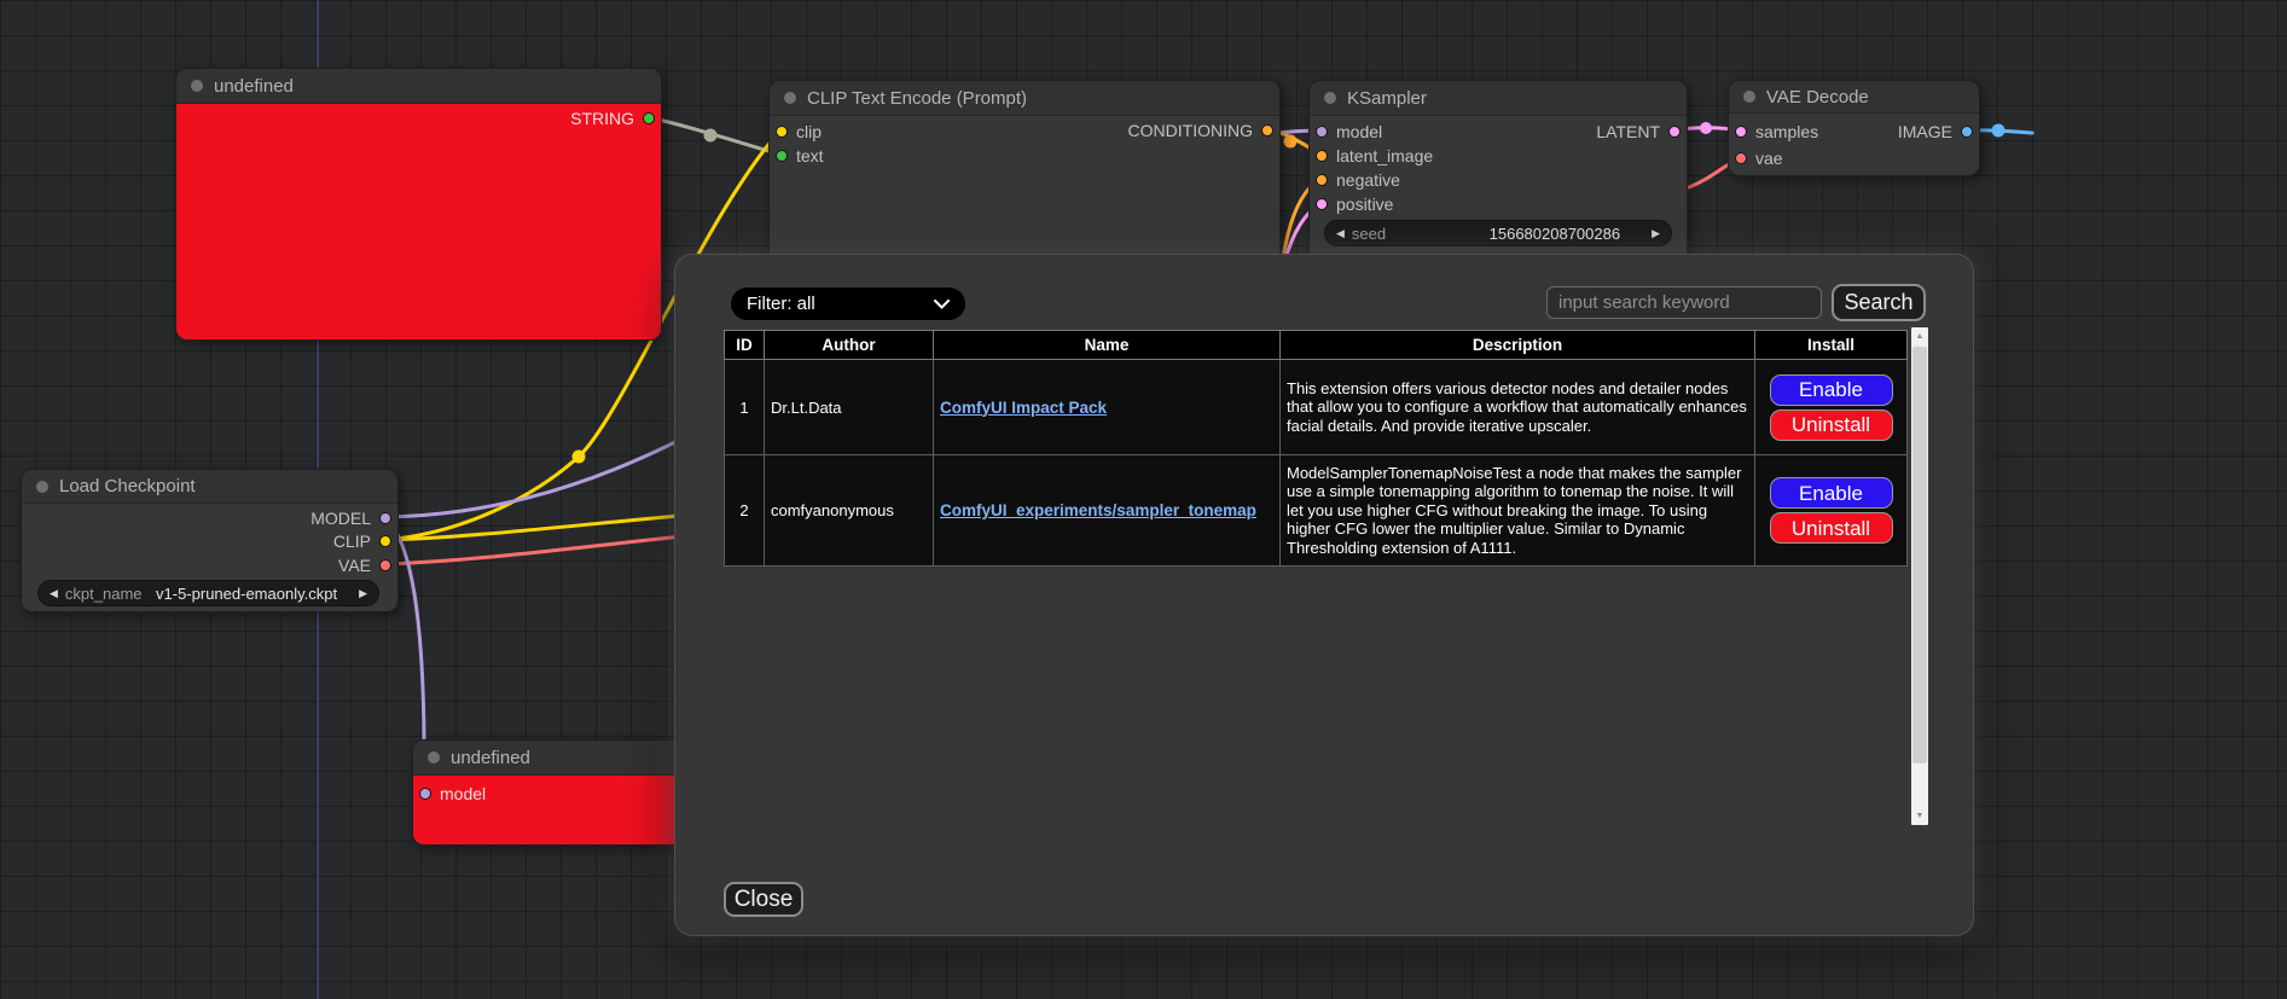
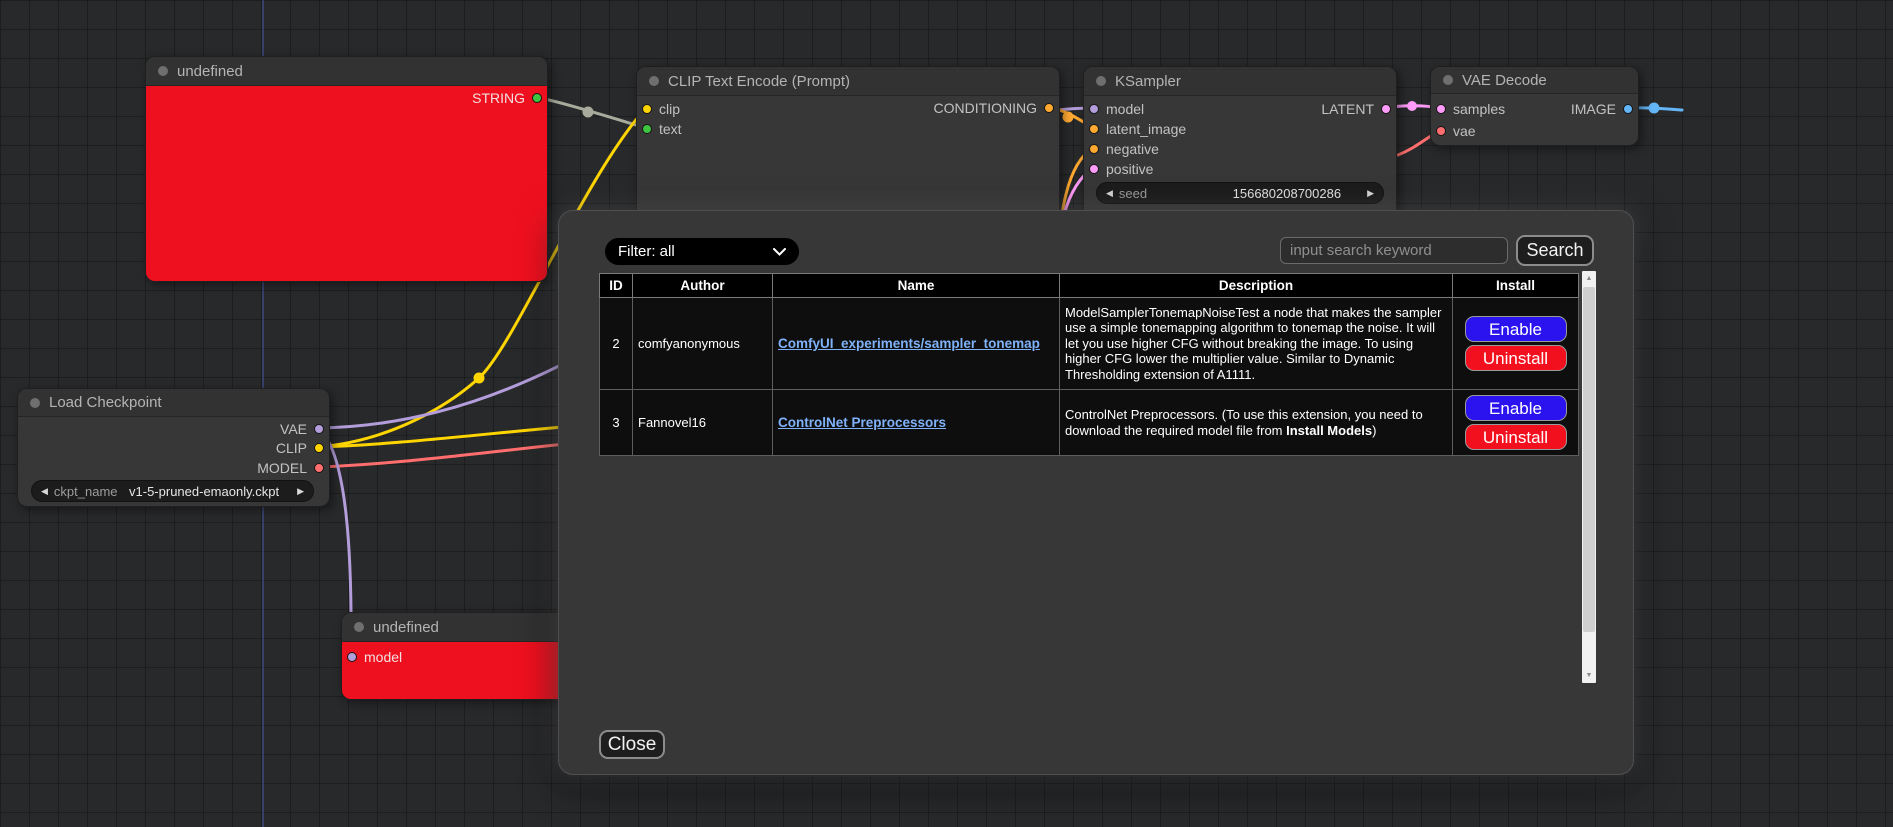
  undefined
  STRING
  CLIP Text Encode (Prompt)
  clip
  text
  CONDITIONING
  KSampler
  model
  latent_image
  negative
  positive
  LATENT
  ◀
  seed
  156680208700286
  ▶
  VAE Decode
  samples
  vae
  IMAGE
  Load Checkpoint
- MODEL
+ VAE
  CLIP
- VAE
+ MODEL
  ◀
  ckpt_name
  v1-5-pruned-emaonly.ckpt
  ▶
  undefined
  model
  Filter: all
  input search keyword
  Search
  ID	Author	Name	Description	Install
- 1	Dr.Lt.Data	ComfyUI Impact Pack	This extension offers various detector nodes and detailer nodes that allow you to configure a workflow that automatically enhances facial details. And provide iterative upscaler.	Enable Uninstall
  2	comfyanonymous	ComfyUI_experiments/sampler_tonemap	ModelSamplerTonemapNoiseTest a node that makes the sampler use a simple tonemapping algorithm to tonemap the noise. It will let you use higher CFG without breaking the image. To using higher CFG lower the multiplier value. Similar to Dynamic Thresholding extension of A1111.	Enable Uninstall
+ 3	Fannovel16	ControlNet Preprocessors	ControlNet Preprocessors. (To use this extension, you need to download the required model file from Install Models)	Enable Uninstall
  Close
